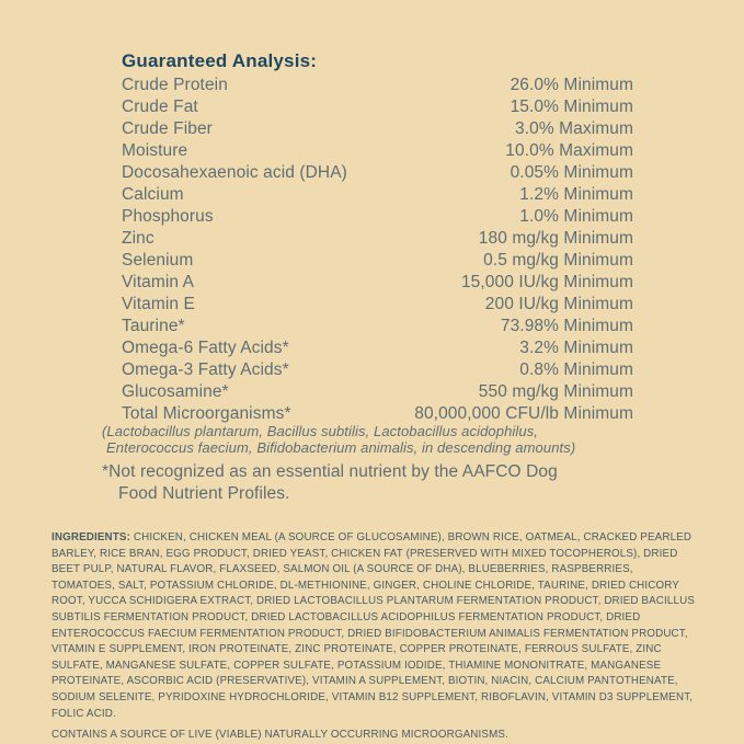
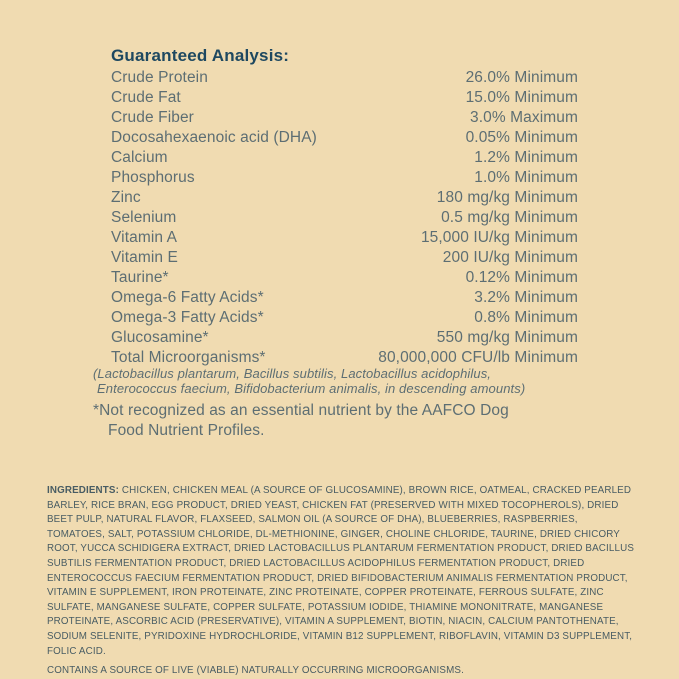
  Guaranteed Analysis:
  Crude Protein
  26.0% Minimum
  Crude Fat
  15.0% Minimum
  Crude Fiber
  3.0% Maximum
- Moisture
- 10.0% Maximum
  Docosahexaenoic acid (DHA)
  0.05% Minimum
  Calcium
  1.2% Minimum
  Phosphorus
  1.0% Minimum
  Zinc
  180 mg/kg Minimum
  Selenium
  0.5 mg/kg Minimum
  Vitamin A
  15,000 IU/kg Minimum
  Vitamin E
  200 IU/kg Minimum
  Taurine*
- 73.98% Minimum
+ 0.12% Minimum
  Omega-6 Fatty Acids*
  3.2% Minimum
  Omega-3 Fatty Acids*
  0.8% Minimum
  Glucosamine*
  550 mg/kg Minimum
  Total Microorganisms*
  80,000,000 CFU/lb Minimum
  (Lactobacillus plantarum, Bacillus subtilis, Lactobacillus acidophilus,
  Enterococcus faecium, Bifidobacterium animalis, in descending amounts)
  *Not recognized as an essential nutrient by the AAFCO Dog
  Food Nutrient Profiles.
  INGREDIENTS: CHICKEN, CHICKEN MEAL (A SOURCE OF GLUCOSAMINE), BROWN RICE, OATMEAL, CRACKED PEARLED BARLEY, RICE BRAN, EGG PRODUCT, DRIED YEAST, CHICKEN FAT (PRESERVED WITH MIXED TOCOPHEROLS), DRIED BEET PULP, NATURAL FLAVOR, FLAXSEED, SALMON OIL (A SOURCE OF DHA), BLUEBERRIES, RASPBERRIES, TOMATOES, SALT, POTASSIUM CHLORIDE, DL-METHIONINE, GINGER, CHOLINE CHLORIDE, TAURINE, DRIED CHICORY ROOT, YUCCA SCHIDIGERA EXTRACT, DRIED LACTOBACILLUS PLANTARUM FERMENTATION PRODUCT, DRIED BACILLUS SUBTILIS FERMENTATION PRODUCT, DRIED LACTOBACILLUS ACIDOPHILUS FERMENTATION PRODUCT, DRIED ENTEROCOCCUS FAECIUM FERMENTATION PRODUCT, DRIED BIFIDOBACTERIUM ANIMALIS FERMENTATION PRODUCT, VITAMIN E SUPPLEMENT, IRON PROTEINATE, ZINC PROTEINATE, COPPER PROTEINATE, FERROUS SULFATE, ZINC SULFATE, MANGANESE SULFATE, COPPER SULFATE, POTASSIUM IODIDE, THIAMINE MONONITRATE, MANGANESE PROTEINATE, ASCORBIC ACID (PRESERVATIVE), VITAMIN A SUPPLEMENT, BIOTIN, NIACIN, CALCIUM PANTOTHENATE, SODIUM SELENITE, PYRIDOXINE HYDROCHLORIDE, VITAMIN B12 SUPPLEMENT, RIBOFLAVIN, VITAMIN D3 SUPPLEMENT, FOLIC ACID.
  CONTAINS A SOURCE OF LIVE (VIABLE) NATURALLY OCCURRING MICROORGANISMS.
